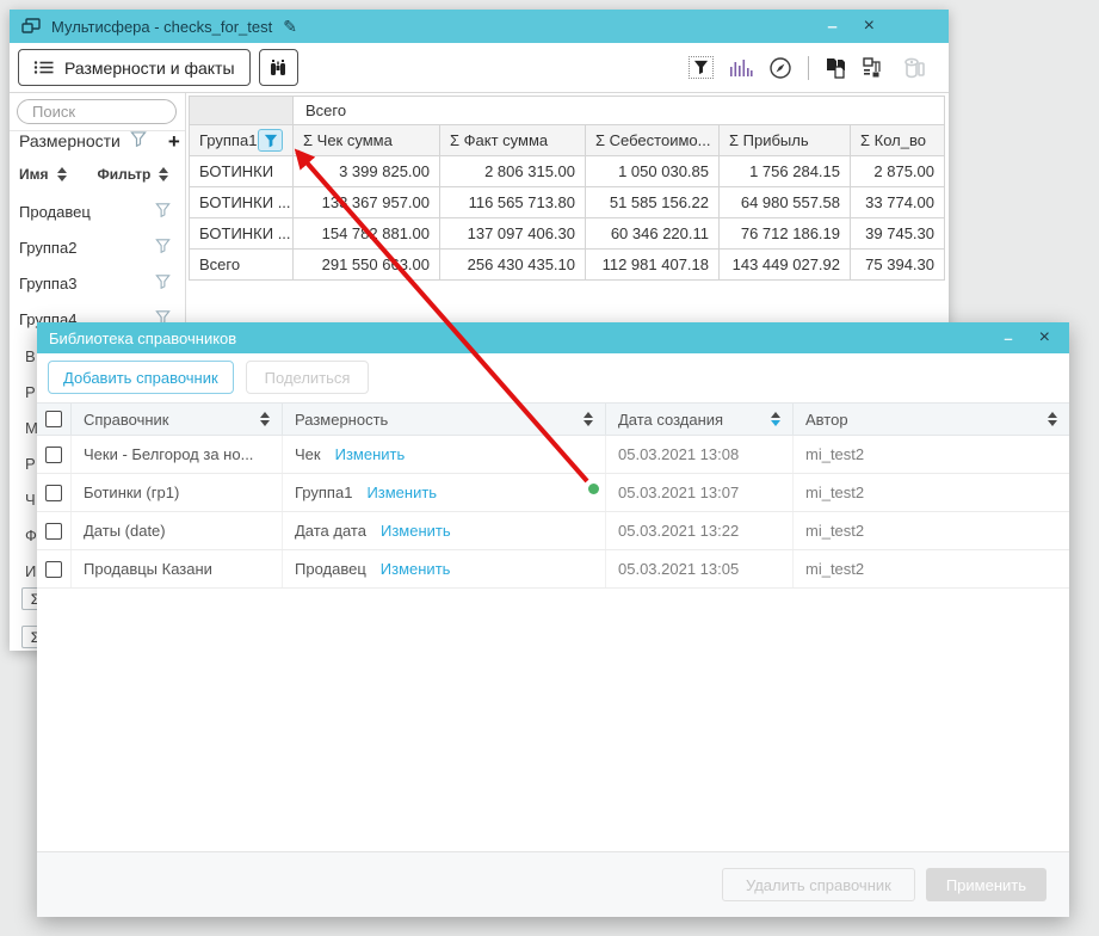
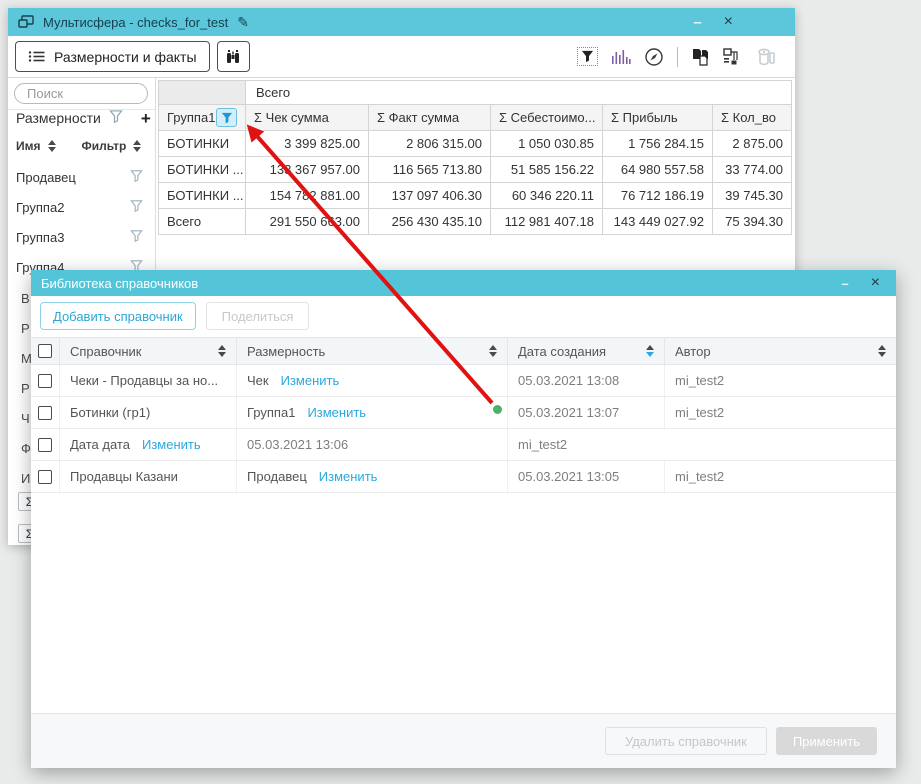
  Мультисфера - checks_for_test
  ✎
  –
  ×
  Размерности и факты
  Поиск
  Размерности
  +
  Имя
  Фильтр
  Продавец
  Группа2
  Группа3
  Группа4
  В
  Р
  М
  Р
  Ч
  Ф
  И
  Σ
  Σ
  Всего
  Группа1
  Σ Чек сумма
  Σ Факт сумма
  Σ Себестоимо...
  Σ Прибыль
  Σ Кол_во
  БОТИНКИ
  3 399 825.00
  2 806 315.00
  1 050 030.85
  1 756 284.15
  2 875.00
  БОТИНКИ ...
  13 367 957.00
  116 565 713.80
  51 585 156.22
  64 980 557.58
  33 774.00
  БОТИНКИ ...
  154 782 881.00
  137 097 406.30
  60 346 220.11
  76 712 186.19
  39 745.30
  Всего
  291 550 63.00
  256 430 435.10
  112 981 407.18
  143 449 027.92
  75 394.30
  Библиотека справочников
  –
  ×
  Добавить справочник
  Поделиться
  Справочник
  Размерность
  Дата создания
  Автор
- Чеки - Белгород за но...
+ Чеки - Продавцы за но...
  Чек
  Изменить
  05.03.2021 13:08
  mi_test2
  Ботинки (гр1)
  Группа1
  Изменить
  05.03.2021 13:07
  mi_test2
- Даты (date)
  Дата дата
  Изменить
- 05.03.2021 13:22
+ 05.03.2021 13:06
  mi_test2
  Продавцы Казани
  Продавец
  Изменить
  05.03.2021 13:05
  mi_test2
  Удалить справочник
  Применить
